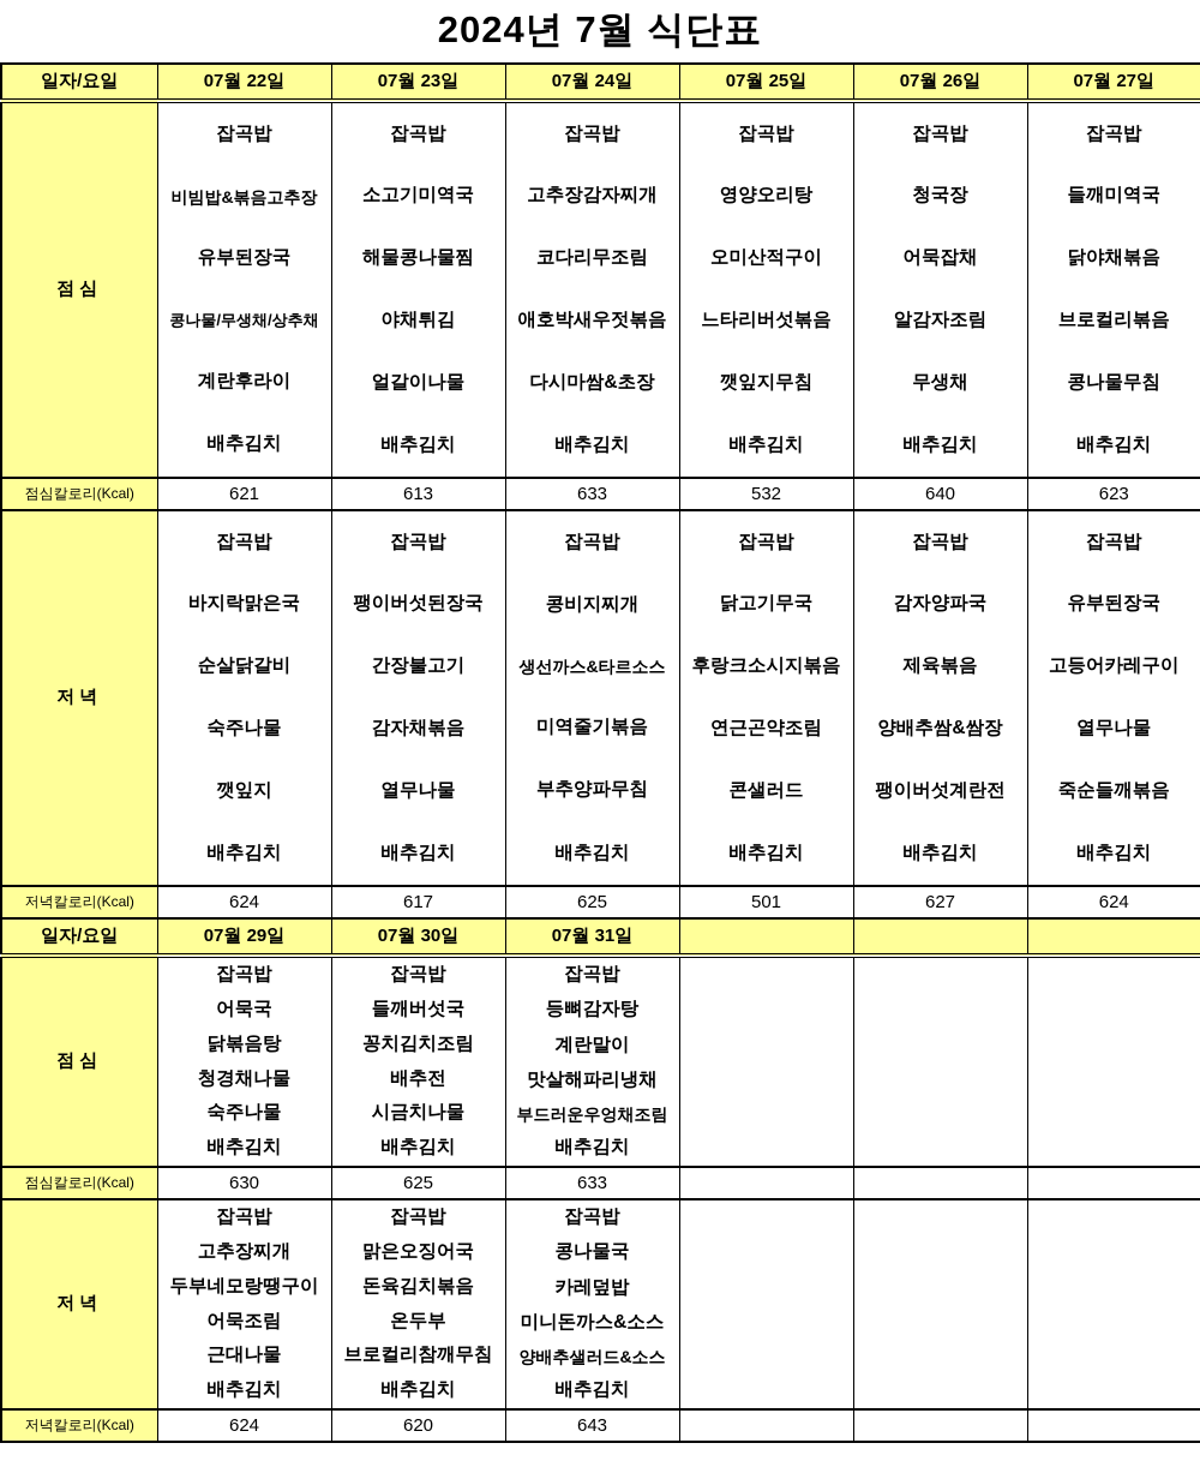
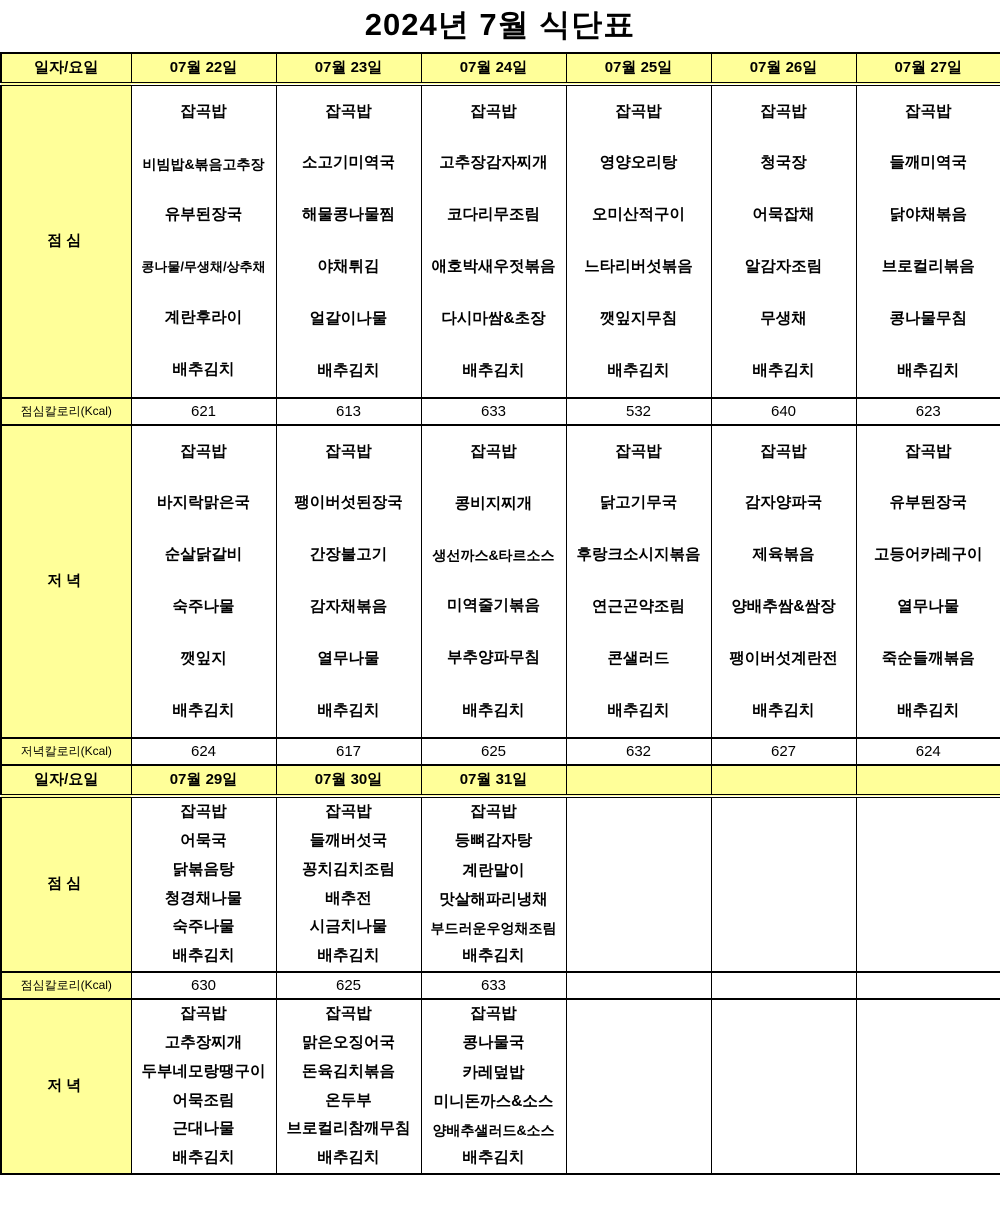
  2024년 7월 식단표
  일자/요일	07월 22일	07월 23일	07월 24일	07월 25일	07월 26일	07월 27일
  점심	잡곡밥비빔밥&볶음고추장유부된장국콩나물/무생채/상추채계란후라이배추김치	잡곡밥소고기미역국해물콩나물찜야채튀김얼갈이나물배추김치	잡곡밥고추장감자찌개코다리무조림애호박새우젓볶음다시마쌈&초장배추김치	잡곡밥영양오리탕오미산적구이느타리버섯볶음깻잎지무침배추김치	잡곡밥청국장어묵잡채알감자조림무생채배추김치	잡곡밥들깨미역국닭야채볶음브로컬리볶음콩나물무침배추김치
  점심칼로리(Kcal)	621	613	633	532	640	623
  저녁	잡곡밥바지락맑은국순살닭갈비숙주나물깻잎지배추김치	잡곡밥팽이버섯된장국간장불고기감자채볶음열무나물배추김치	잡곡밥콩비지찌개생선까스&타르소스미역줄기볶음부추양파무침배추김치	잡곡밥닭고기무국후랑크소시지볶음연근곤약조림콘샐러드배추김치	잡곡밥감자양파국제육볶음양배추쌈&쌈장팽이버섯계란전배추김치	잡곡밥유부된장국고등어카레구이열무나물죽순들깨볶음배추김치
- 저녁칼로리(Kcal)	624	617	625	501	627	624
+ 저녁칼로리(Kcal)	624	617	625	632	627	624
  일자/요일	07월 29일	07월 30일	07월 31일
  점심	잡곡밥어묵국닭볶음탕청경채나물숙주나물배추김치	잡곡밥들깨버섯국꽁치김치조림배추전시금치나물배추김치	잡곡밥등뼈감자탕계란말이맛살해파리냉채부드러운우엉채조림배추김치
  점심칼로리(Kcal)	630	625	633
  저녁	잡곡밥고추장찌개두부네모랑땡구이어묵조림근대나물배추김치	잡곡밥맑은오징어국돈육김치볶음온두부브로컬리참깨무침배추김치	잡곡밥콩나물국카레덮밥미니돈까스&소스양배추샐러드&소스배추김치
- 저녁칼로리(Kcal)	624	620	643
